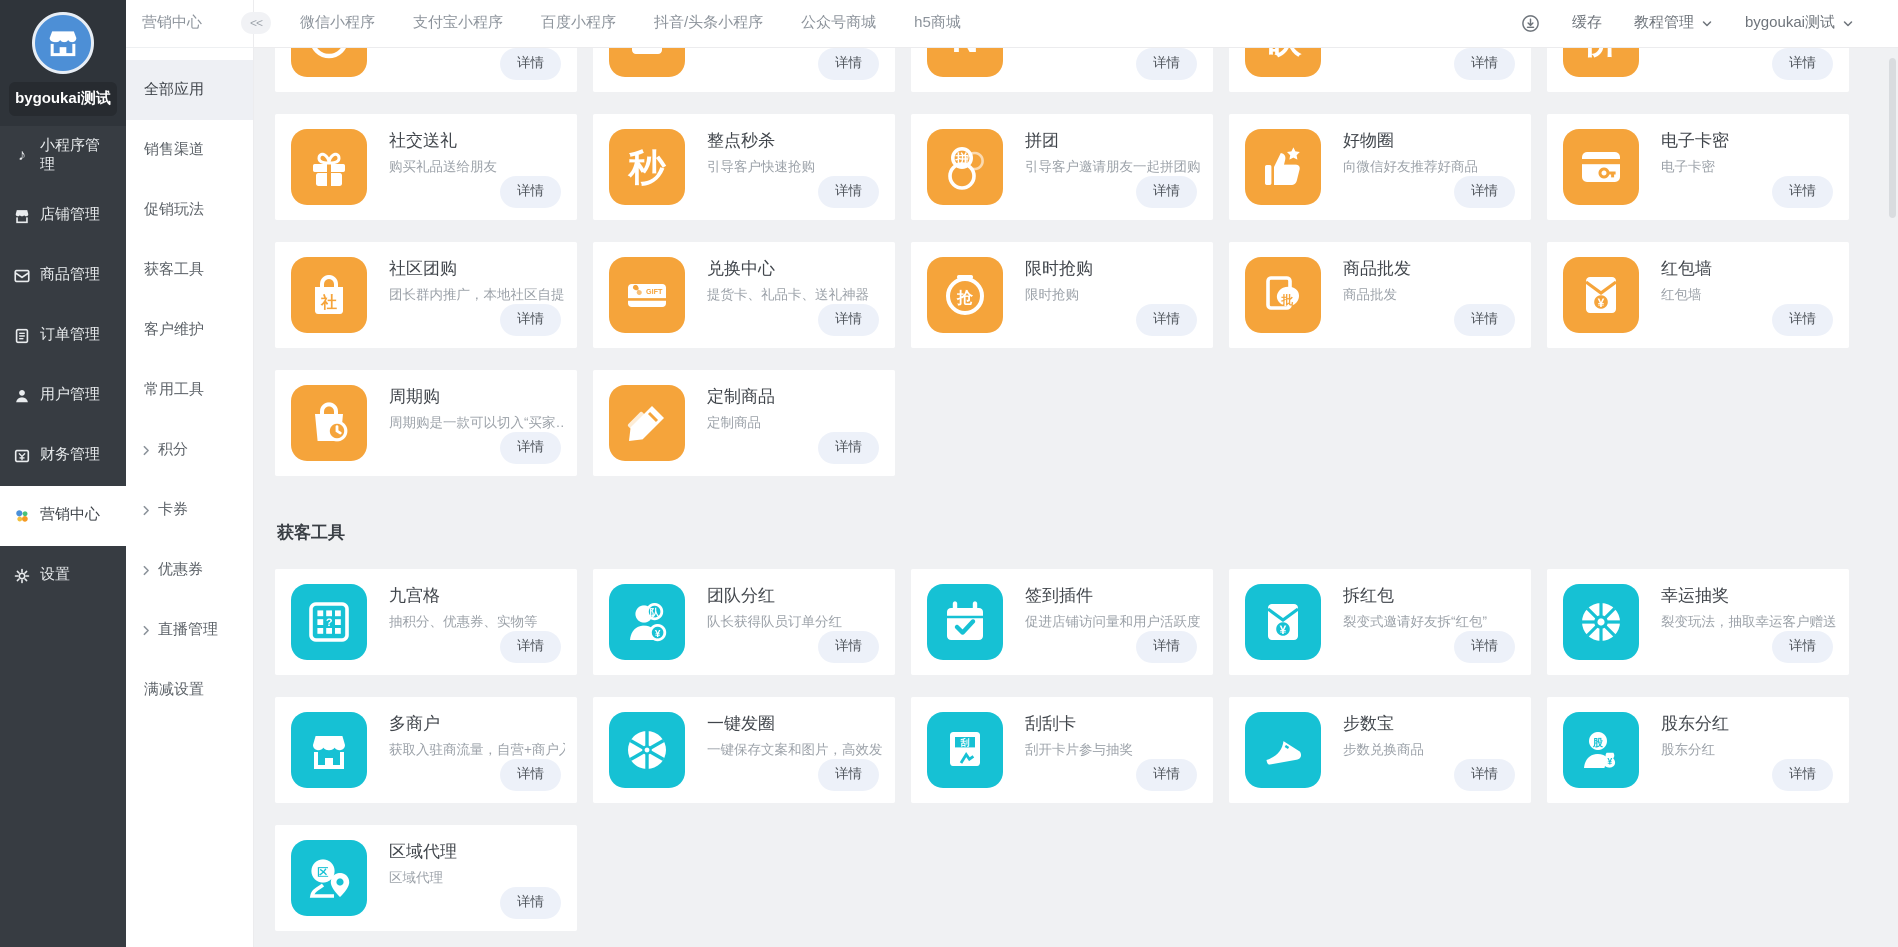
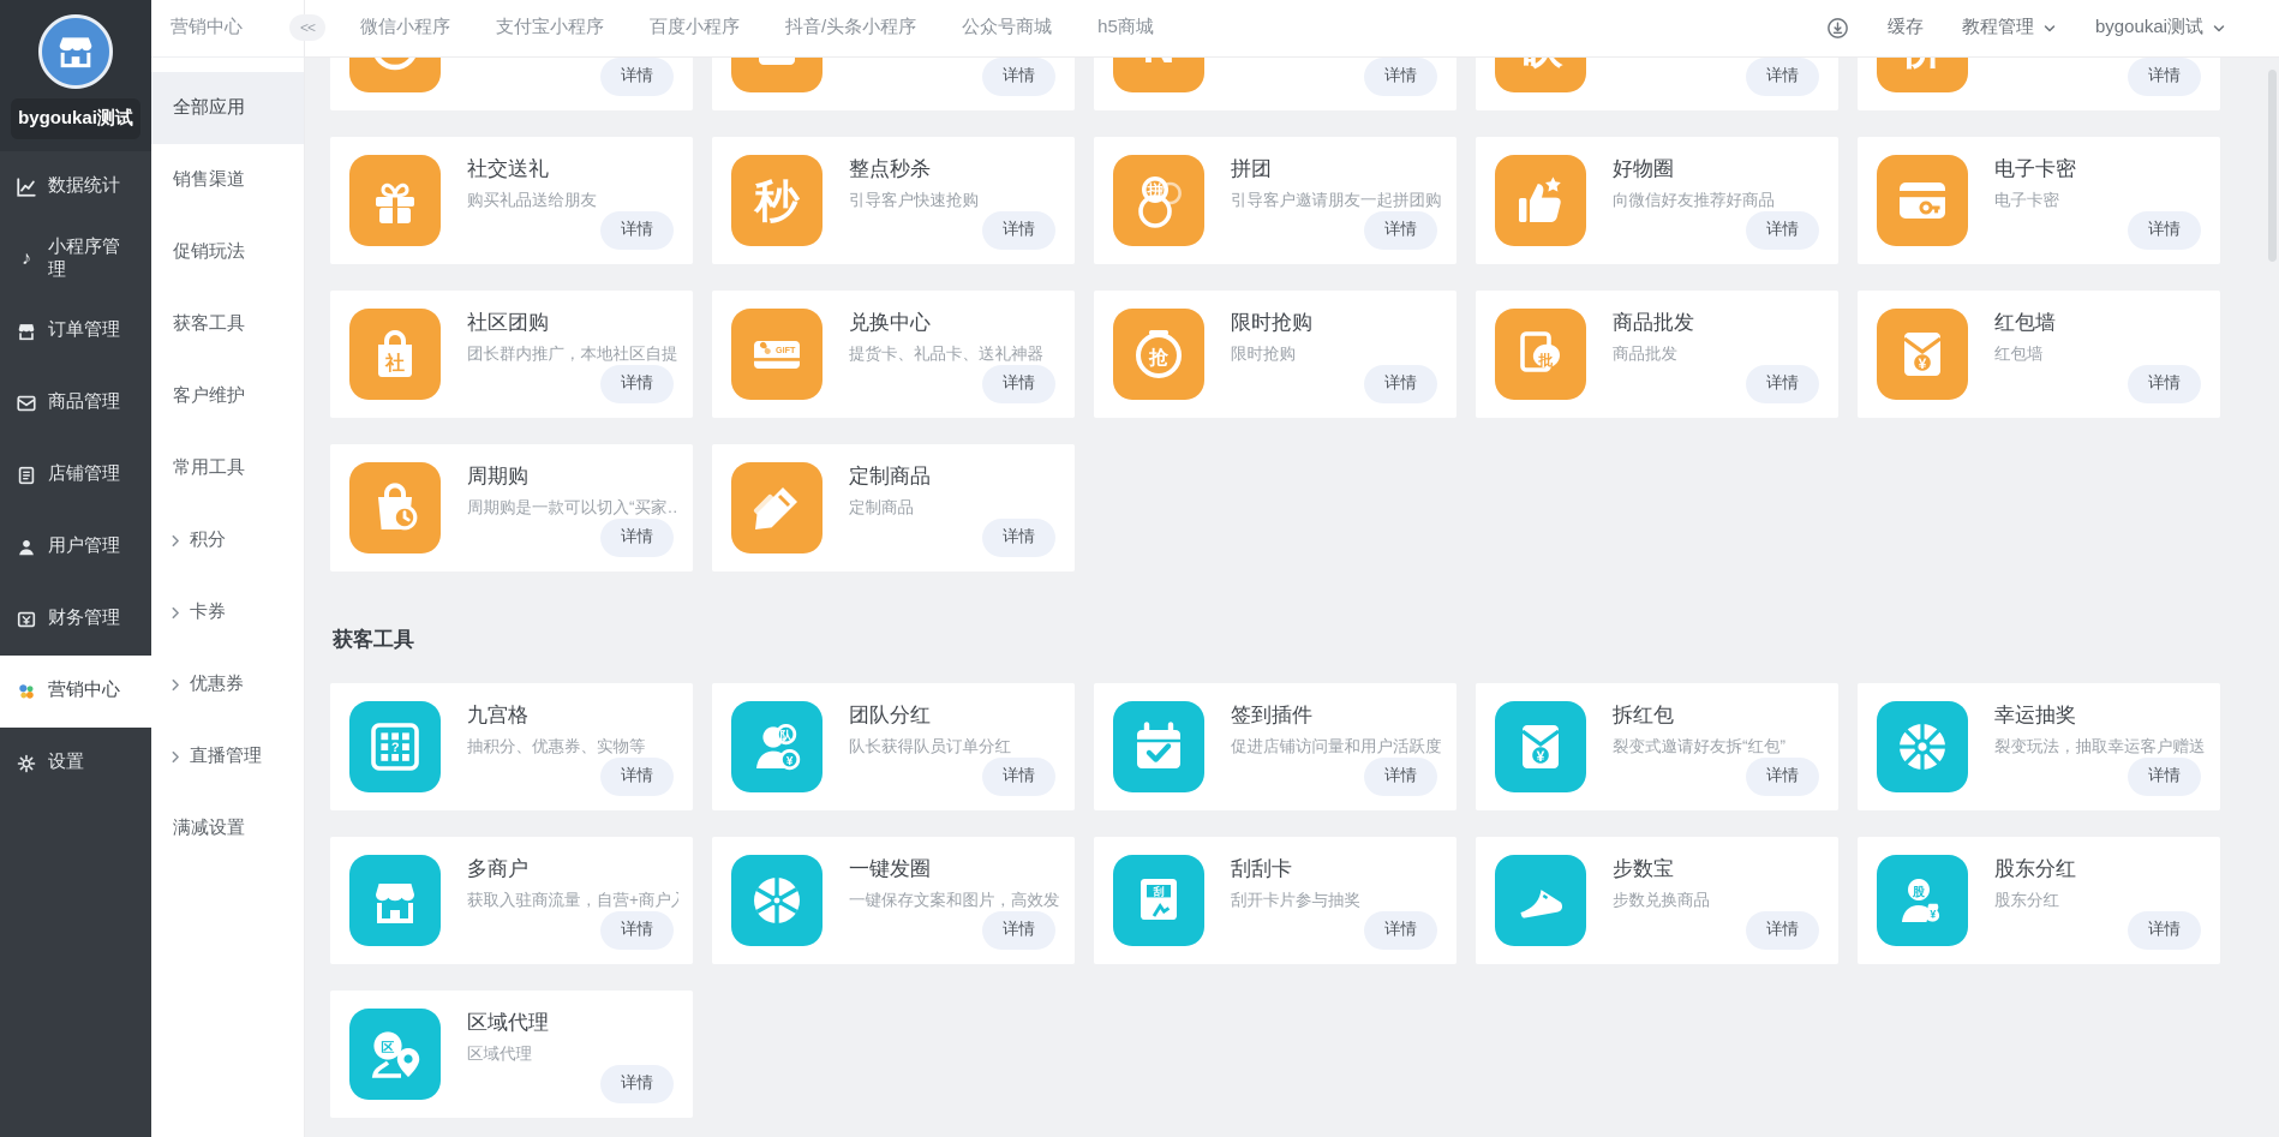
  bygoukai测试
+ 数据统计
  ♪
  小程序管理
- 店铺管理
+ 订单管理
  商品管理
- 订单管理
+ 店铺管理
  用户管理
  财务管理
  营销中心
  设置
  营销中心
  <<
  全部应用
  销售渠道
  促销玩法
  获客工具
  客户维护
  常用工具
  积分
  卡券
  优惠券
  直播管理
  满减设置
  微信小程序
  支付宝小程序
  百度小程序
  抖音/头条小程序
  公众号商城
  h5商城
  缓存
  教程管理
  bygoukai测试
  详情
  详情
  详情
  详情
  详情
  社交送礼
  购买礼品送给朋友
  详情
  秒
  整点秒杀
  引导客户快速抢购
  详情
  拼
  拼团
  引导客户邀请朋友一起拼团购
  详情
  好物圈
  向微信好友推荐好商品
  详情
  电子卡密
  电子卡密
  详情
  社
  社区团购
  团长群内推广，本地社区自提
  详情
  GIFT
  兑换中心
  提货卡、礼品卡、送礼神器
  详情
  抢
  限时抢购
  限时抢购
  详情
  批
  商品批发
  商品批发
  详情
  ¥
  红包墙
  红包墙
  详情
  周期购
  周期购是一款可以切入“买家…
  详情
  定制商品
  定制商品
  详情
  获客工具
  ?
  九宫格
  抽积分、优惠券、实物等
  详情
  队
  ¥
  团队分红
  队长获得队员订单分红
  详情
  签到插件
  促进店铺访问量和用户活跃度
  详情
  ¥
  拆红包
  裂变式邀请好友拆“红包”
  详情
  幸运抽奖
  裂变玩法，抽取幸运客户赠送
  详情
  多商户
  获取入驻商流量，自营+商户
  详情
  一键发圈
  一键保存文案和图片，高效发
  详情
  刮
  刮刮卡
  刮开卡片参与抽奖
  详情
  步数宝
  步数兑换商品
  详情
  股
  ¥
  股东分红
  股东分红
  详情
  区
  区域代理
  区域代理
  详情
